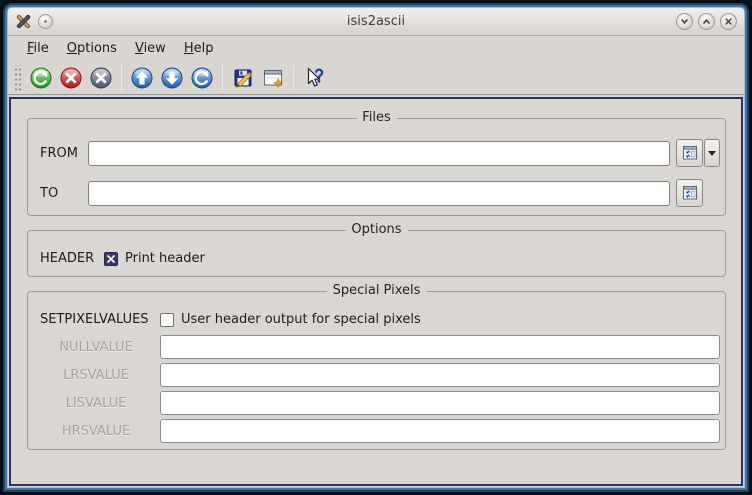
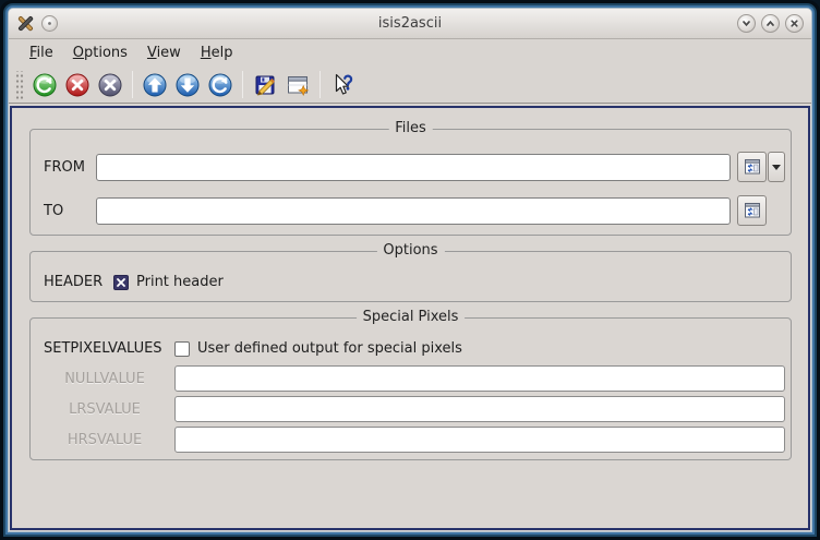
  isis2ascii
  File
  Options
  View
  Help
  Files
  FROM
  TO
  Options
  HEADER
  Print header
  Special Pixels
  SETPIXELVALUES
- User header output for special pixels
+ User defined output for special pixels
  NULLVALUE
  LRSVALUE
- LISVALUE
  HRSVALUE
